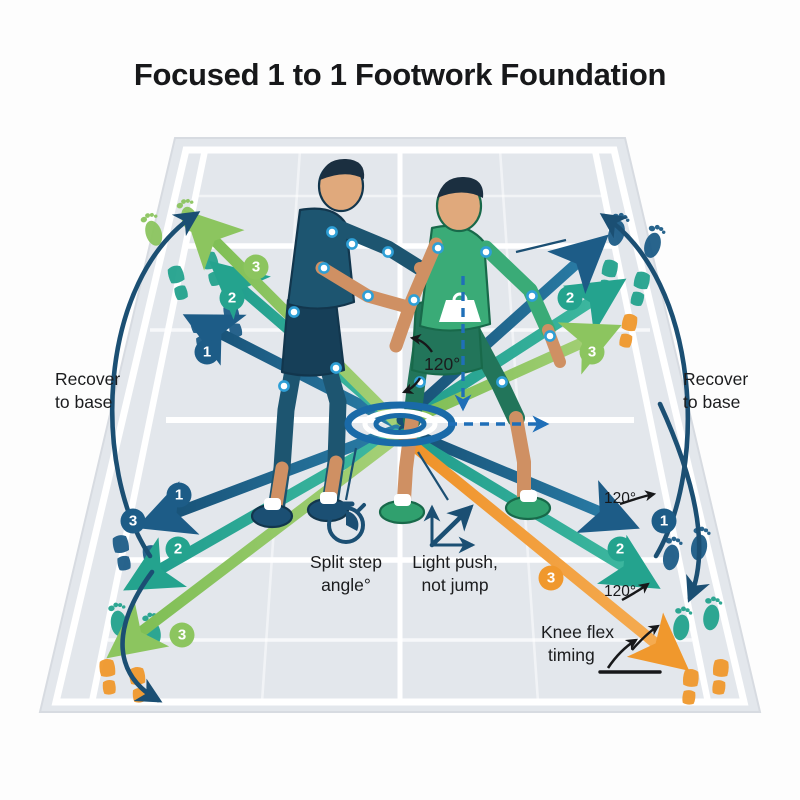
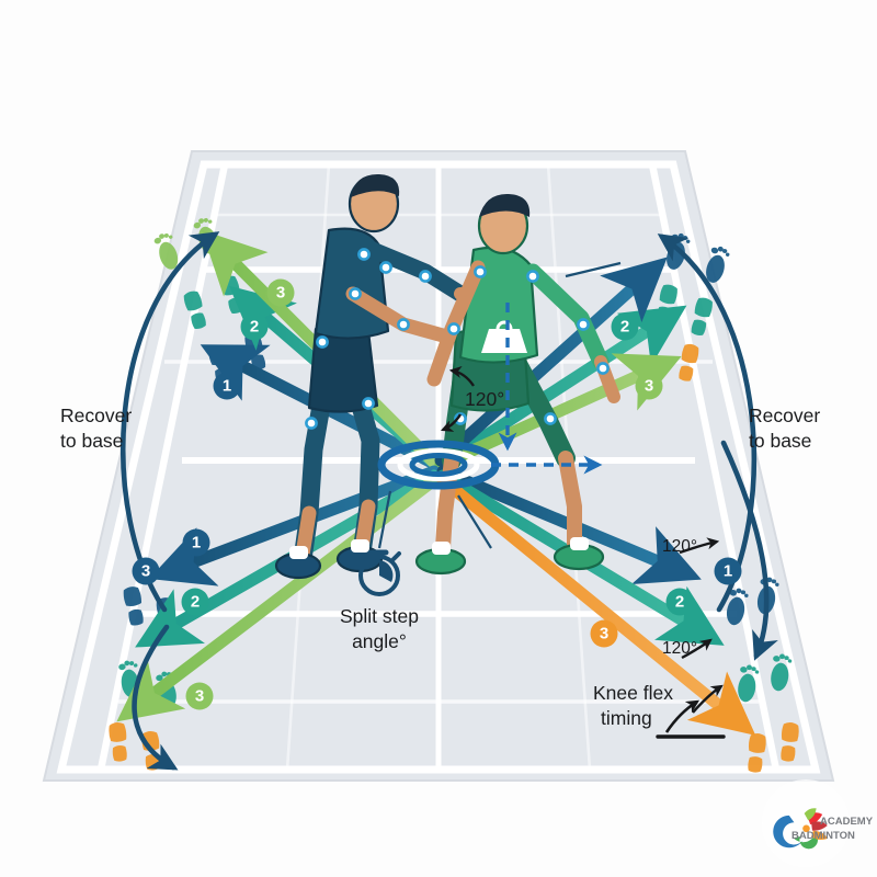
- Focused 1 to 1 Footwork Foundation
  Recover
  to base
  Recover
  to base
  Split step
  angle°
- Light push,
- not jump
  Knee flex
  timing
  120°
  120°
  120°
  1
  2
  3
  2
  3
  1
  3
  2
  3
  1
  2
  3
+ ACADEMY
+ BADMINTON
